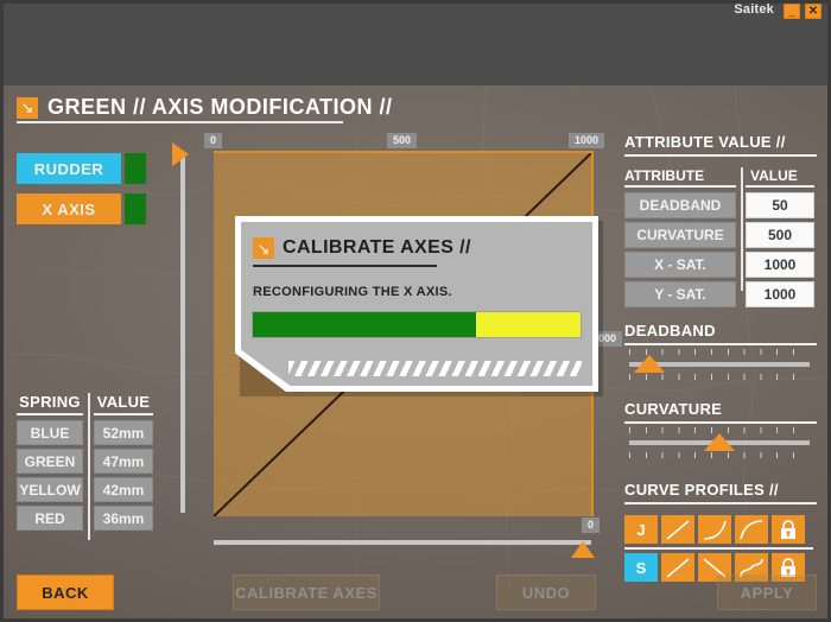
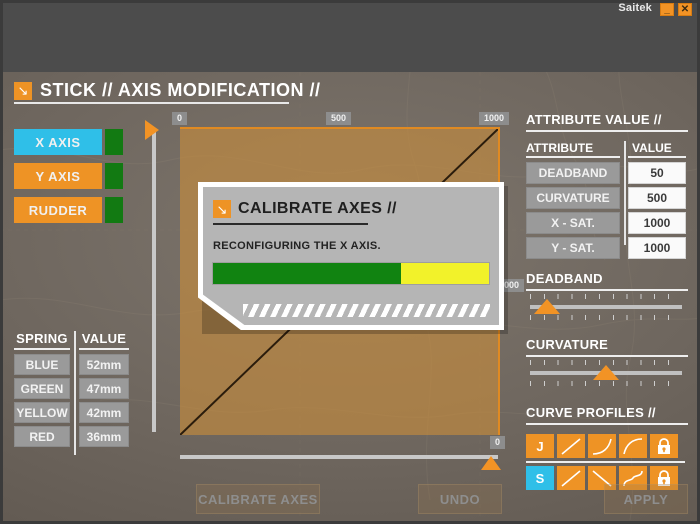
  Saitek
  _
  ✕
  ↘
- GREEN // AXIS MODIFICATION //
+ STICK // AXIS MODIFICATION //
- RUDDER
+ X AXIS
+ Y AXIS
- X AXIS
+ RUDDER
  SPRING
  VALUE
  BLUE
  52mm
  GREEN
  47mm
  YELLOW
  42mm
  RED
  36mm
  0
  500
  1000
  000
  0
  ATTRIBUTE VALUE //
  ATTRIBUTE
  VALUE
  DEADBAND
  50
  CURVATURE
  500
  X - SAT.
  1000
  Y - SAT.
  1000
  DEADBAND
  CURVATURE
  CURVE PROFILES //
  J
  S
- BACK
  CALIBRATE AXES
  UNDO
  APPLY
  ↘
  CALIBRATE AXES //
  RECONFIGURING THE X AXIS.
